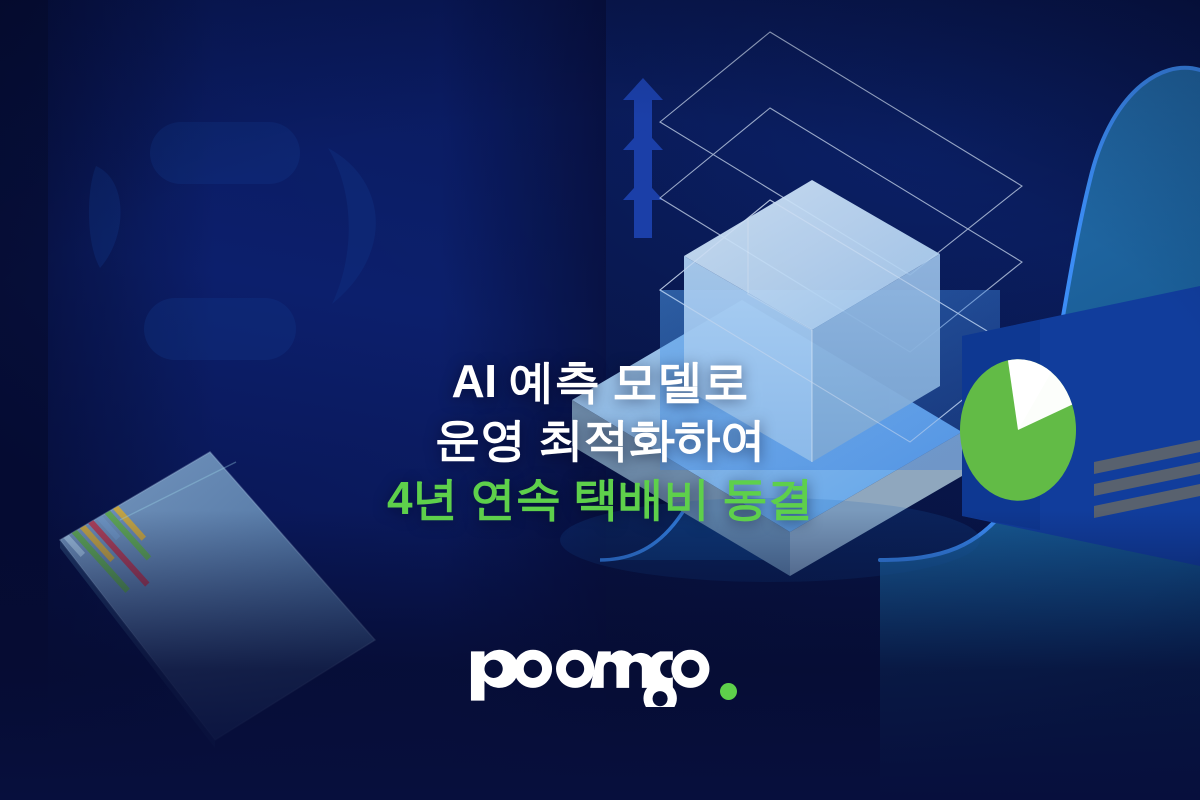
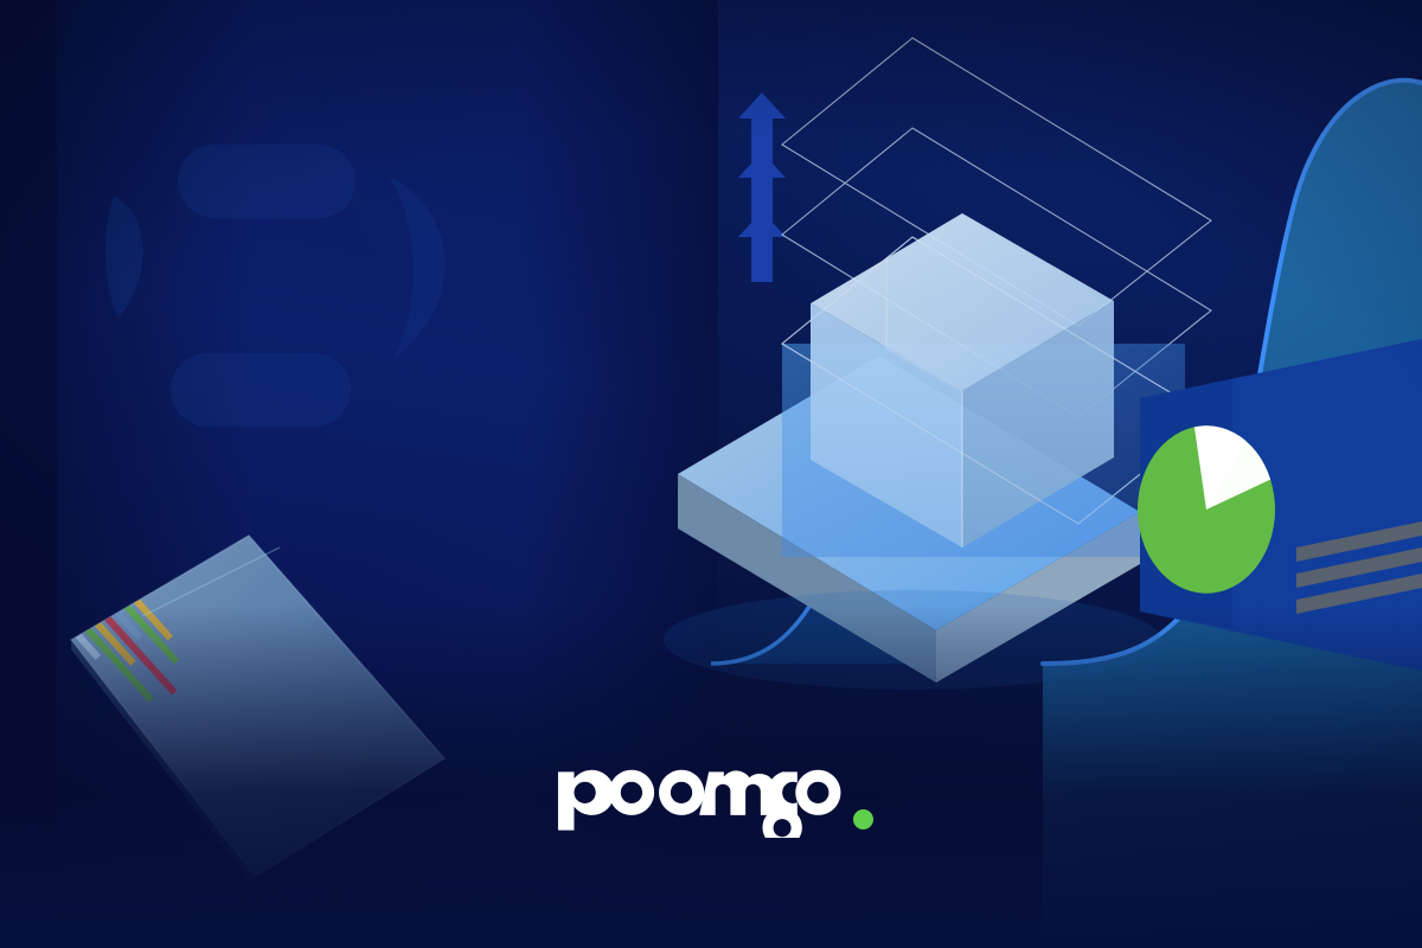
- AI 예측 모델로
- 운영 최적화하여
- 4년 연속 택배비 동결
